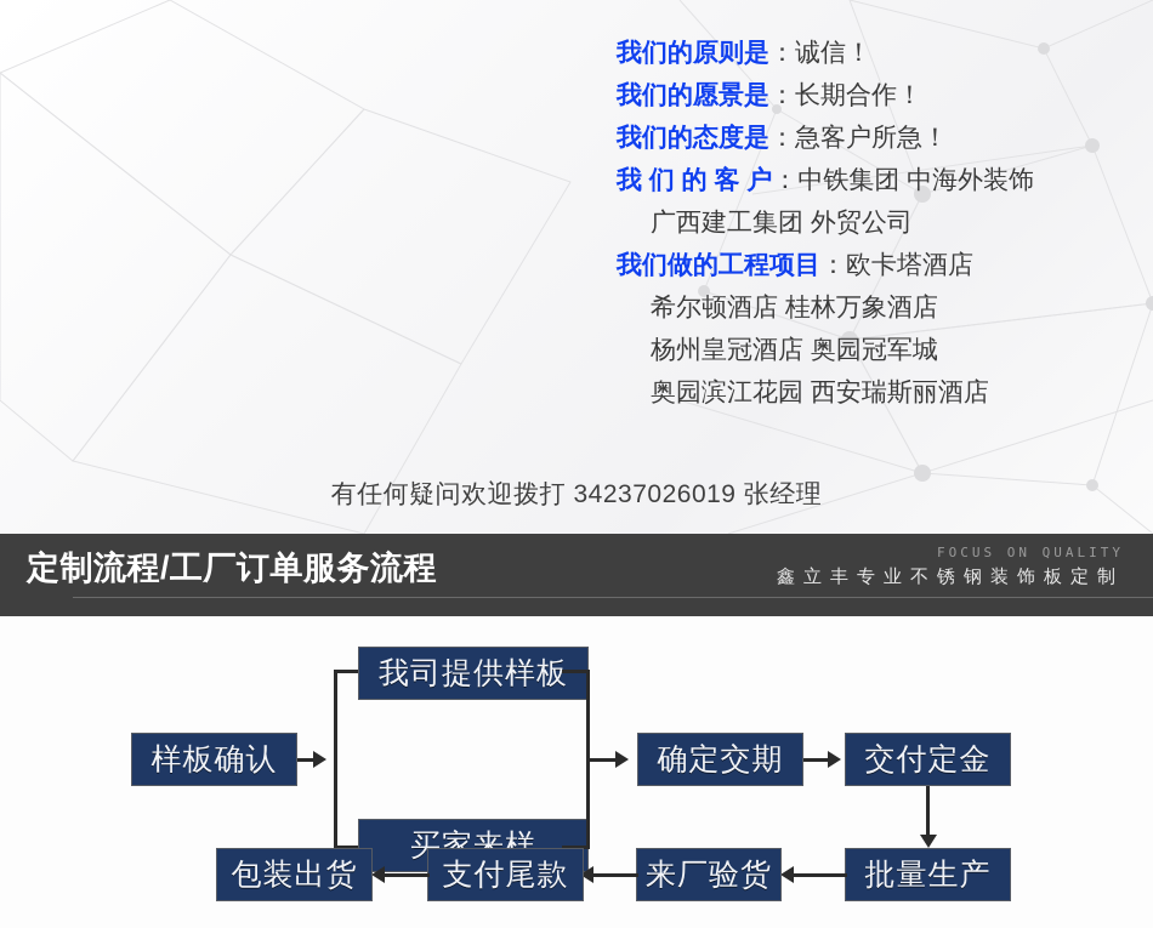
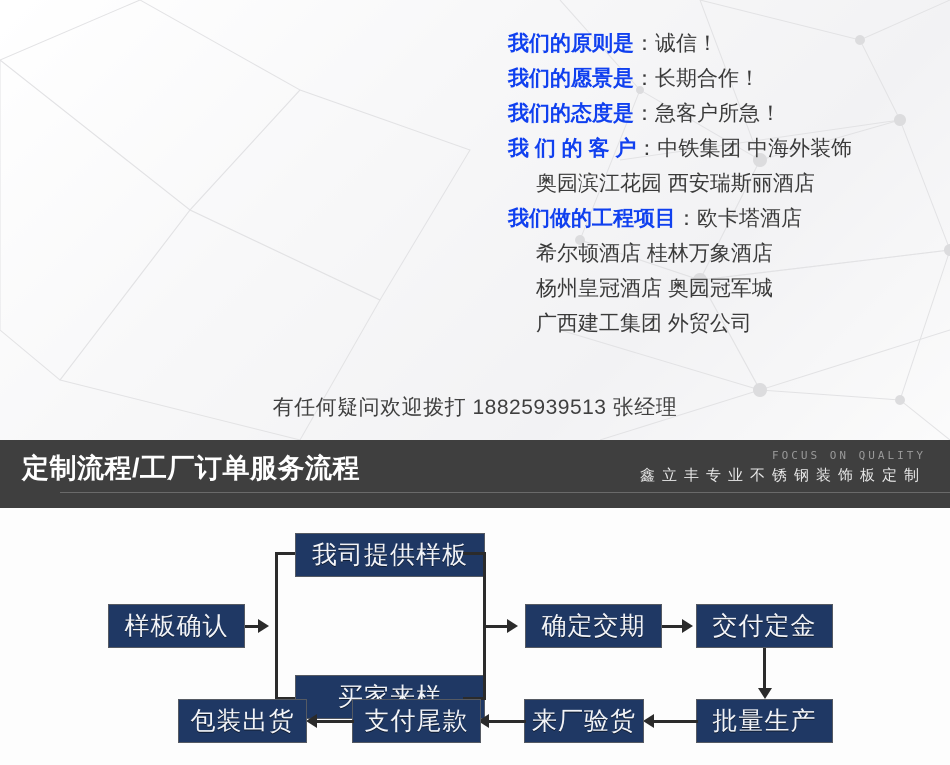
  我们的原则是：诚信！
  我们的愿景是：长期合作！
  我们的态度是：急客户所急！
  我 们 的 客 户：中铁集团 中海外装饰
- 广西建工集团 外贸公司
+ 奥园滨江花园 西安瑞斯丽酒店
  我们做的工程项目：欧卡塔酒店
  希尔顿酒店 桂林万象酒店
  杨州皇冠酒店 奥园冠军城
- 奥园滨江花园 西安瑞斯丽酒店
+ 广西建工集团 外贸公司
- 有任何疑问欢迎拨打 34237026019 张经理
+ 有任何疑问欢迎拨打 18825939513 张经理
  定制流程/工厂订单服务流程
  FOCUS ON QUALITY
  鑫立丰专业不锈钢装饰板定制
  样板确认
  我司提供样板
  买家来样
  确定交期
  交付定金
  批量生产
  来厂验货
  支付尾款
  包装出货
